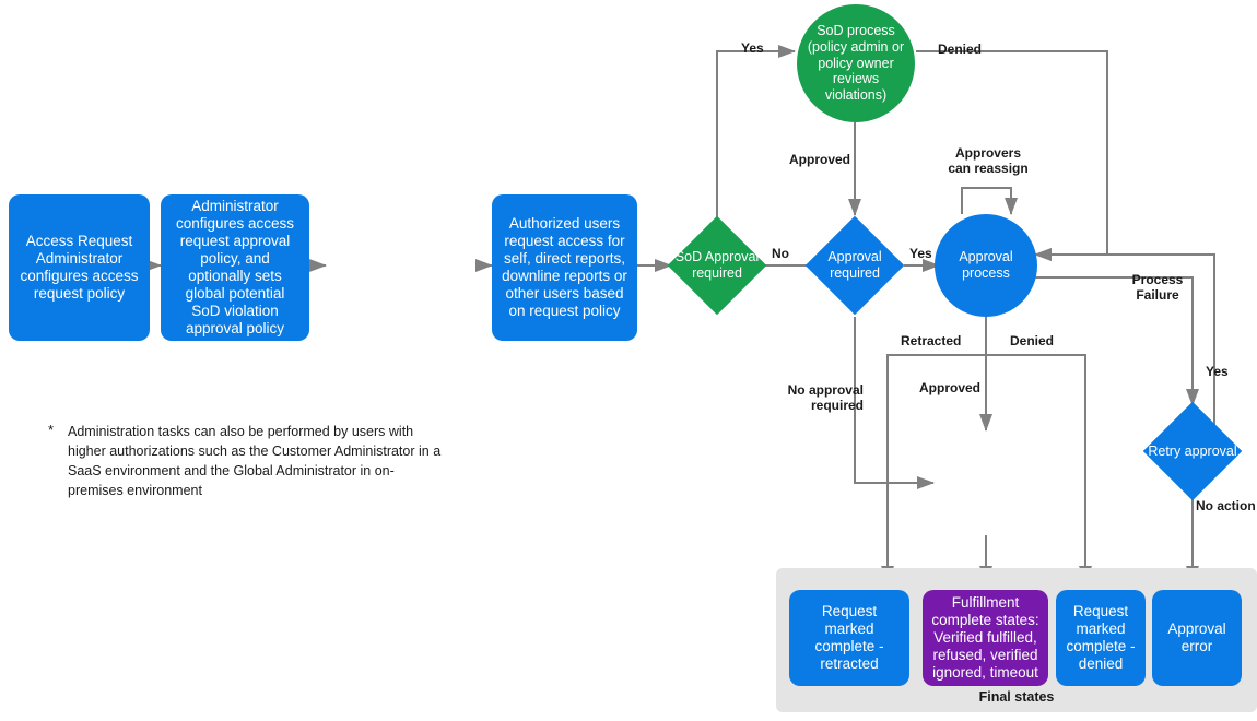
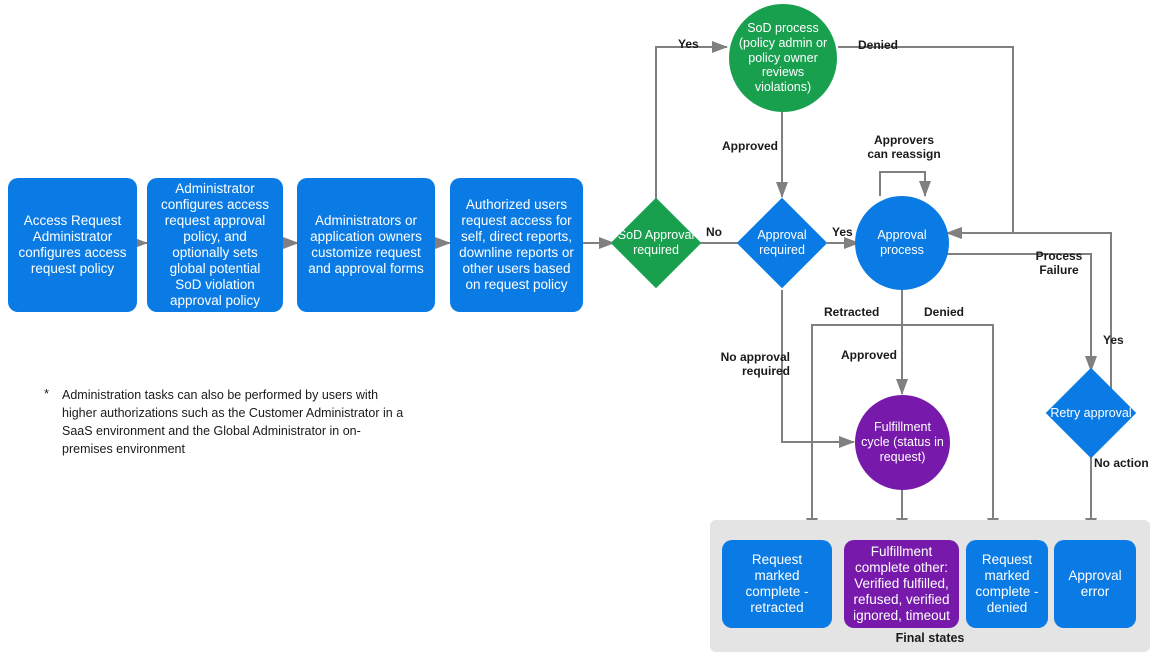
  Access Request Administrator configures access request policy
  Administrator configures access request approval policy, and optionally sets global potential SoD violation approval policy
+ Administrators or application owners customize request and approval forms
  Authorized users request access for self, direct reports, downline reports or other users based on request policy
  SoD Approval required
  Approval required
  Retry approval
  SoD process (policy admin or policy owner reviews violations)
  Approval process
+ Fulfillment cycle (status in request)
  Yes
  Denied
  Approved
  No
  Approvers
  can reassign
  Yes
  Process
  Failure
  No approval
  required
  Retracted
  Denied
  Approved
  Yes
  No action
  Final states
  Request marked complete - retracted
- Fulfillment complete states: Verified fulfilled, refused, verified ignored, timeout
+ Fulfillment complete other: Verified fulfilled, refused, verified ignored, timeout
  Request marked complete - denied
  Approval error
  *
  Administration tasks can also be performed by users with higher authorizations such as the Customer Administrator in a SaaS environment and the Global Administrator in on-premises environment
